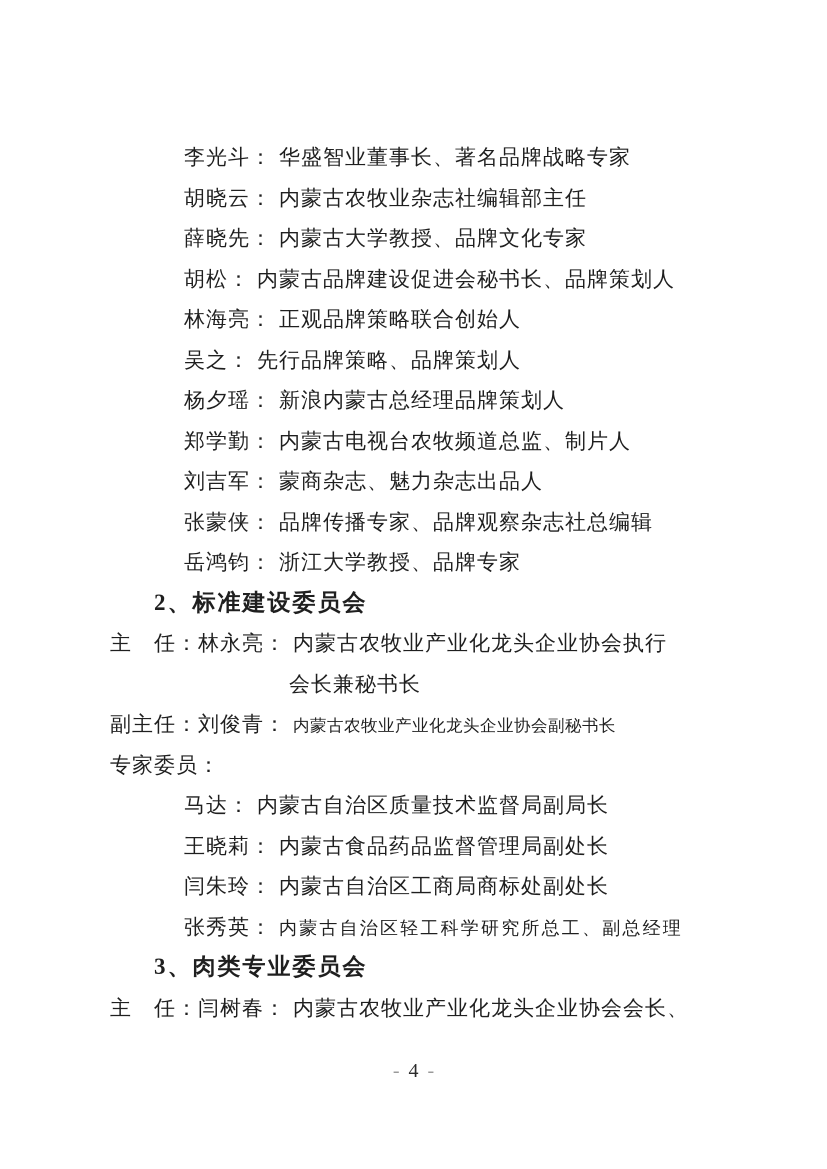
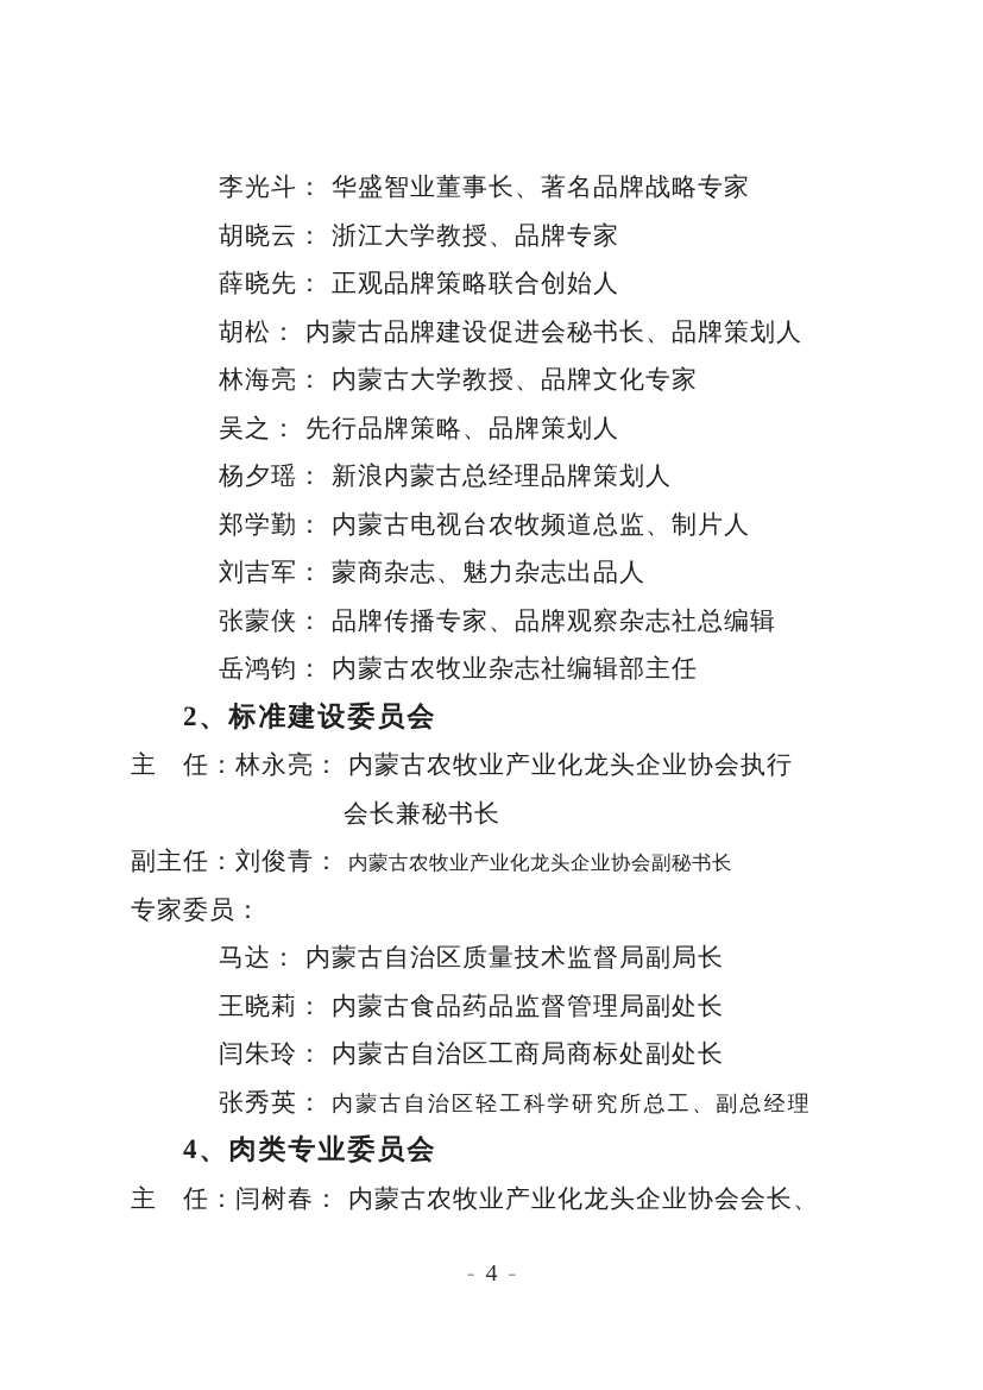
  李光斗： 华盛智业董事长、著名品牌战略专家
- 胡晓云： 内蒙古农牧业杂志社编辑部主任
+ 胡晓云： 浙江大学教授、品牌专家
- 薛晓先： 内蒙古大学教授、品牌文化专家
+ 薛晓先： 正观品牌策略联合创始人
  胡松： 内蒙古品牌建设促进会秘书长、品牌策划人
- 林海亮： 正观品牌策略联合创始人
+ 林海亮： 内蒙古大学教授、品牌文化专家
  吴之： 先行品牌策略、品牌策划人
  杨夕瑶： 新浪内蒙古总经理品牌策划人
  郑学勤： 内蒙古电视台农牧频道总监、制片人
  刘吉军： 蒙商杂志、魅力杂志出品人
  张蒙侠： 品牌传播专家、品牌观察杂志社总编辑
- 岳鸿钧： 浙江大学教授、品牌专家
+ 岳鸿钧： 内蒙古农牧业杂志社编辑部主任
  2、标准建设委员会
  主 任：林永亮： 内蒙古农牧业产业化龙头企业协会执行
  会长兼秘书长
  副主任：刘俊青： 内蒙古农牧业产业化龙头企业协会副秘书长
  专家委员：
  马达： 内蒙古自治区质量技术监督局副局长
  王晓莉： 内蒙古食品药品监督管理局副处长
  闫朱玲： 内蒙古自治区工商局商标处副处长
  张秀英： 内蒙古自治区轻工科学研究所总工、副总经理
- 3、肉类专业委员会
+ 4、肉类专业委员会
  主 任：闫树春： 内蒙古农牧业产业化龙头企业协会会长、
  - 4 -
